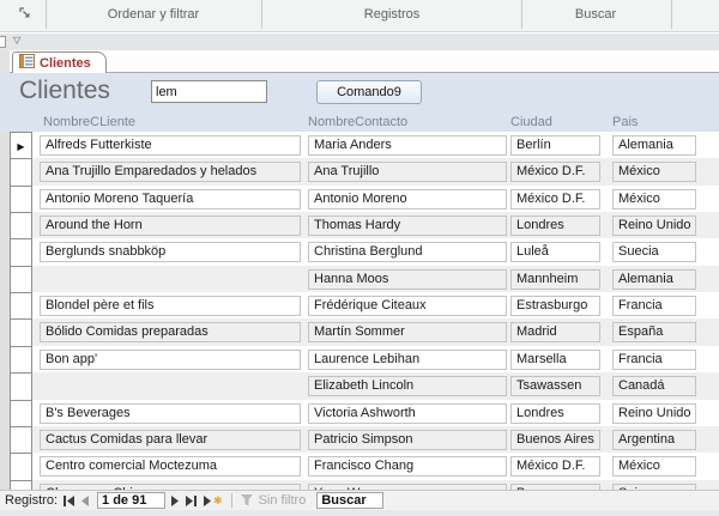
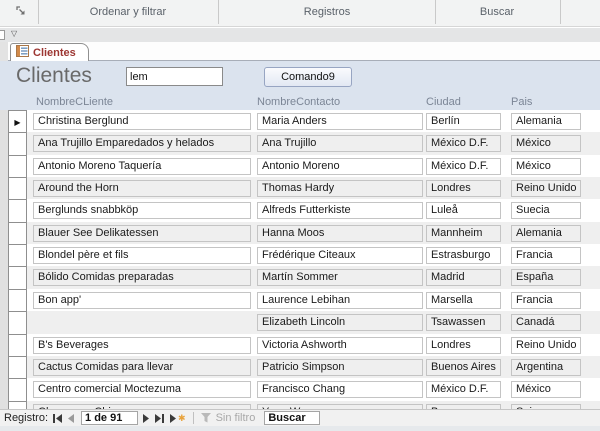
  Ordenar y filtrar
  Registros
  Buscar
  ▽
  Clientes
  Clientes
  lem
  Comando9
  NombreCLiente
  NombreContacto
  Ciudad
  Pais
  ▶
- Alfreds Futterkiste
+ Christina Berglund
  Maria Anders
  Berlín
  Alemania
  Ana Trujillo Emparedados y helados
  Ana Trujillo
  México D.F.
  México
  Antonio Moreno Taquería
  Antonio Moreno
  México D.F.
  México
  Around the Horn
  Thomas Hardy
  Londres
  Reino Unido
  Berglunds snabbköp
- Christina Berglund
+ Alfreds Futterkiste
  Luleå
  Suecia
+ Blauer See Delikatessen
  Hanna Moos
  Mannheim
  Alemania
  Blondel père et fils
  Frédérique Citeaux
  Estrasburgo
  Francia
  Bólido Comidas preparadas
  Martín Sommer
  Madrid
  España
  Bon app'
  Laurence Lebihan
  Marsella
  Francia
  Elizabeth Lincoln
  Tsawassen
  Canadá
  B's Beverages
  Victoria Ashworth
  Londres
  Reino Unido
  Cactus Comidas para llevar
  Patricio Simpson
  Buenos Aires
  Argentina
  Centro comercial Moctezuma
  Francisco Chang
  México D.F.
  México
  Registro:
  1 de 91
  ✱
  Sin filtro
  Buscar
